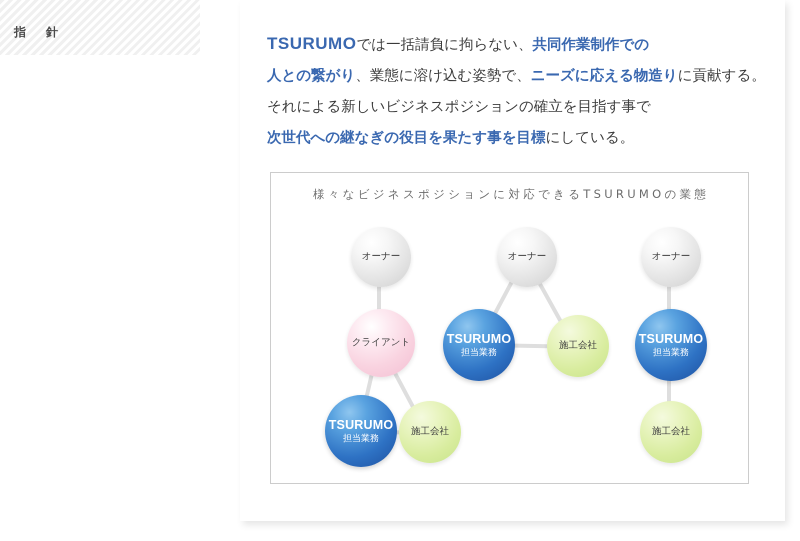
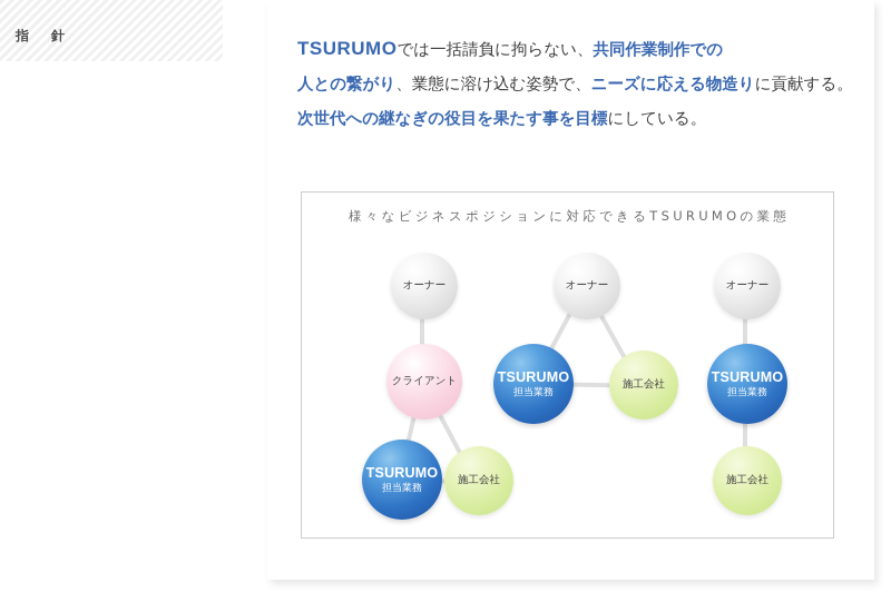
  指 針
  TSURUMOでは一括請負に拘らない、共同作業制作での
  人との繋がり、業態に溶け込む姿勢で、ニーズに応える物造りに貢献する。
- それによる新しいビジネスポジションの確立を目指す事で
  次世代への継なぎの役目を果たす事を目標にしている。
  様々なビジネスポジションに対応できるTSURUMOの業態
  オーナー
  クライアント
  TSURUMO
  担当業務
  施工会社
  オーナー
  TSURUMO
  担当業務
  施工会社
  オーナー
  TSURUMO
  担当業務
  施工会社
